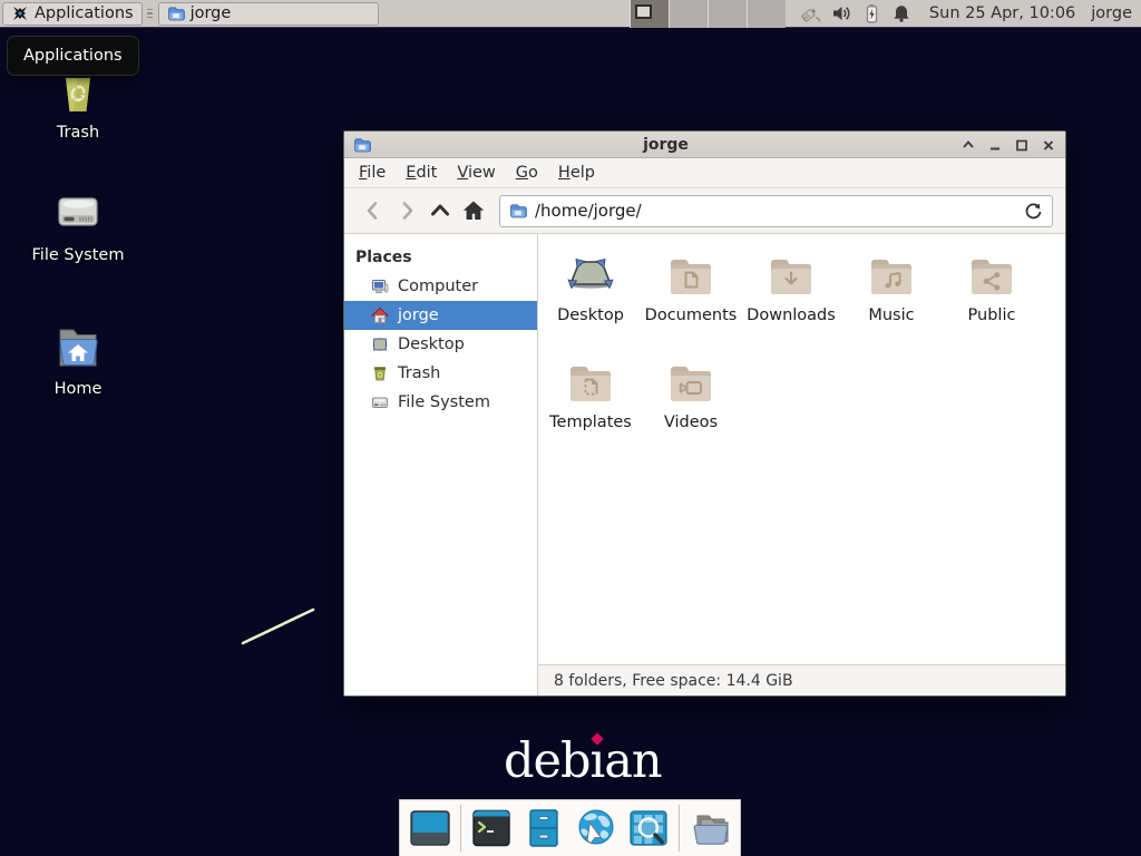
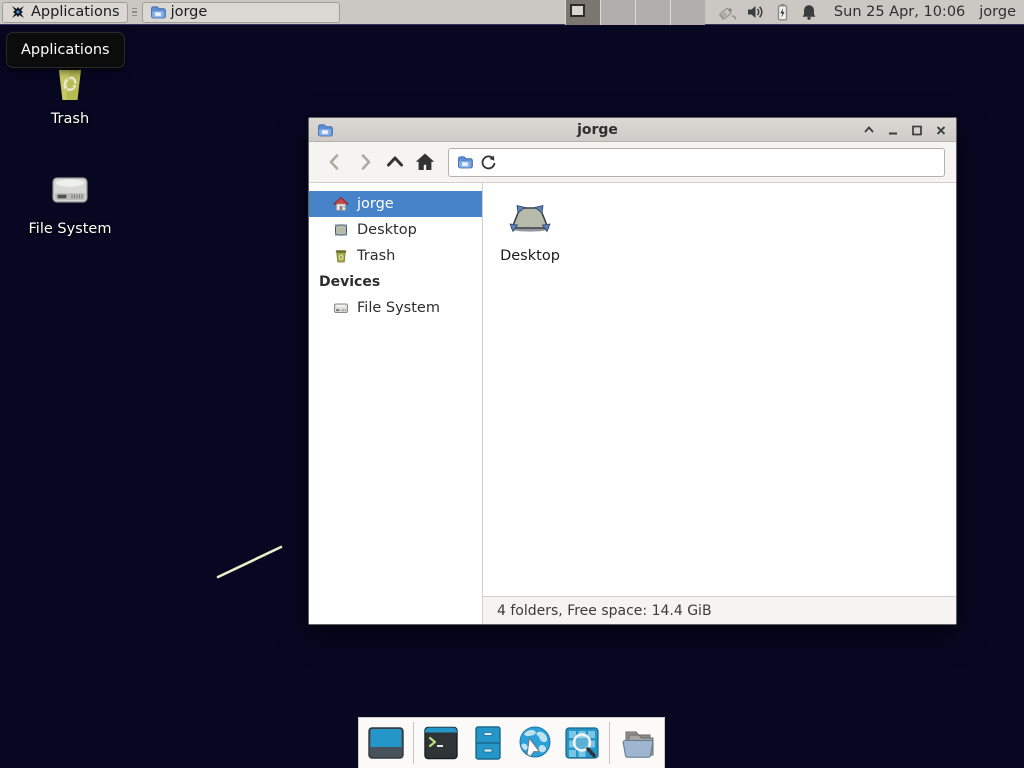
  Applications
  jorge
  Sun 25 Apr, 10:06
  jorge
  Applications
  Trash
  File System
- Home
  jorge
- File
- Edit
- View
- Go
- Help
- /home/jorge/
- Places
- Computer
  jorge
  Desktop
  Trash
+ Devices
  File System
  Desktop
- Documents
- Downloads
- Music
- Public
- Templates
- Videos
- 8 folders, Free space: 14.4 GiB
+ 4 folders, Free space: 14.4 GiB
- debıan
